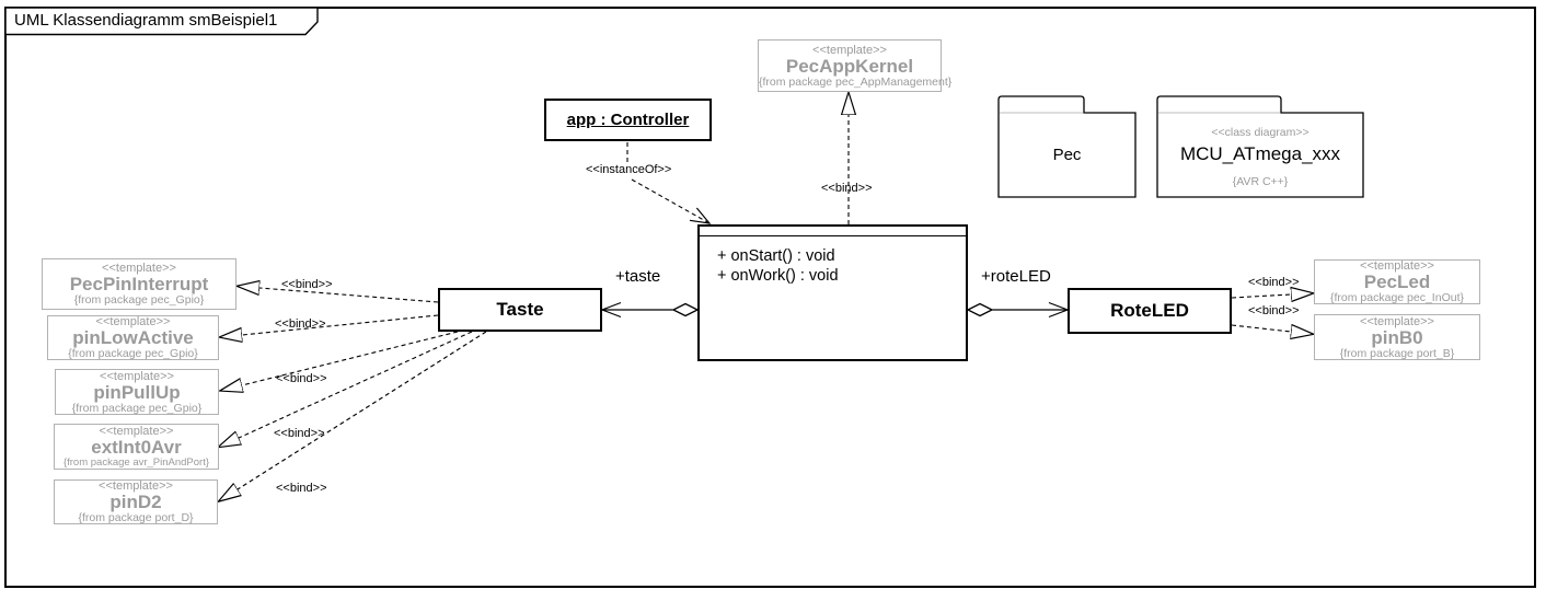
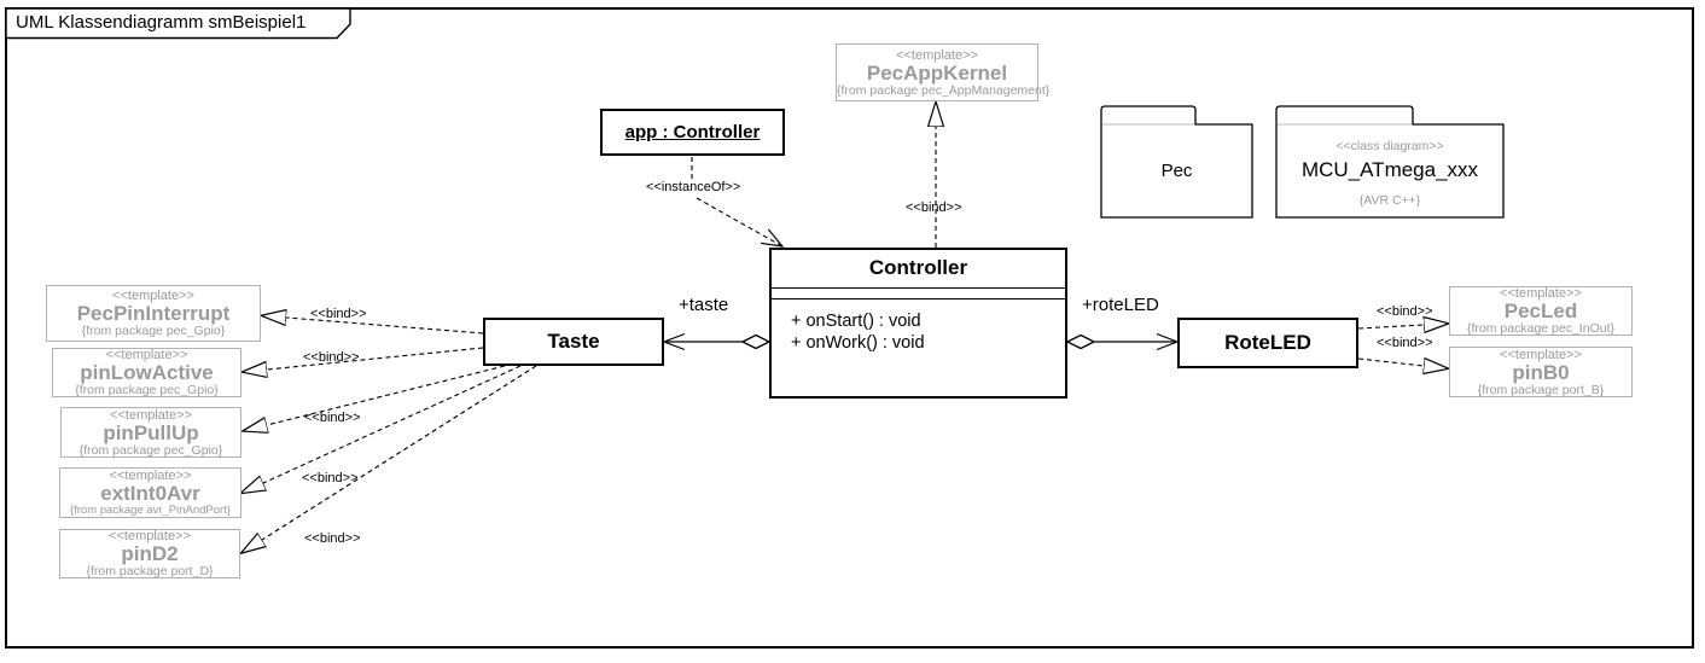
  UML Klassendiagramm smBeispiel1
  <<template>>
  PecAppKernel
  {from package pec_AppManagement}
  <<template>>
  PecPinInterrupt
  {from package pec_Gpio}
  <<template>>
  pinLowActive
  {from package pec_Gpio}
  <<template>>
  pinPullUp
  {from package pec_Gpio}
  <<template>>
  extInt0Avr
  {from package avr_PinAndPort}
  <<template>>
  pinD2
  {from package port_D}
  <<template>>
  PecLed
  {from package pec_InOut}
  <<template>>
  pinB0
  {from package port_B}
  app : Controller
+ Controller
  + onStart() : void
  + onWork() : void
  Taste
  RoteLED
  Pec
  <<class diagram>>
  MCU_ATmega_xxx
  {AVR C++}
  <<instanceOf>>
  <<bind>>
  +taste
  +roteLED
  <<bind>>
  <<bind>>
  <<bind>>
  <<bind>>
  <<bind>>
  <<bind>>
  <<bind>>
